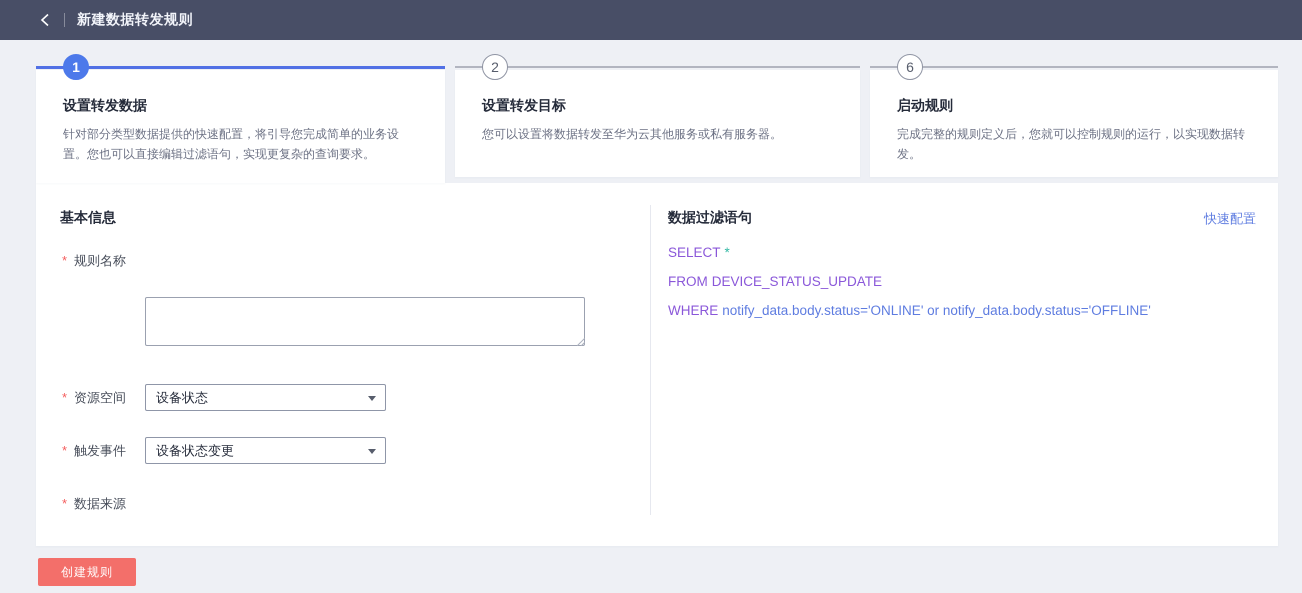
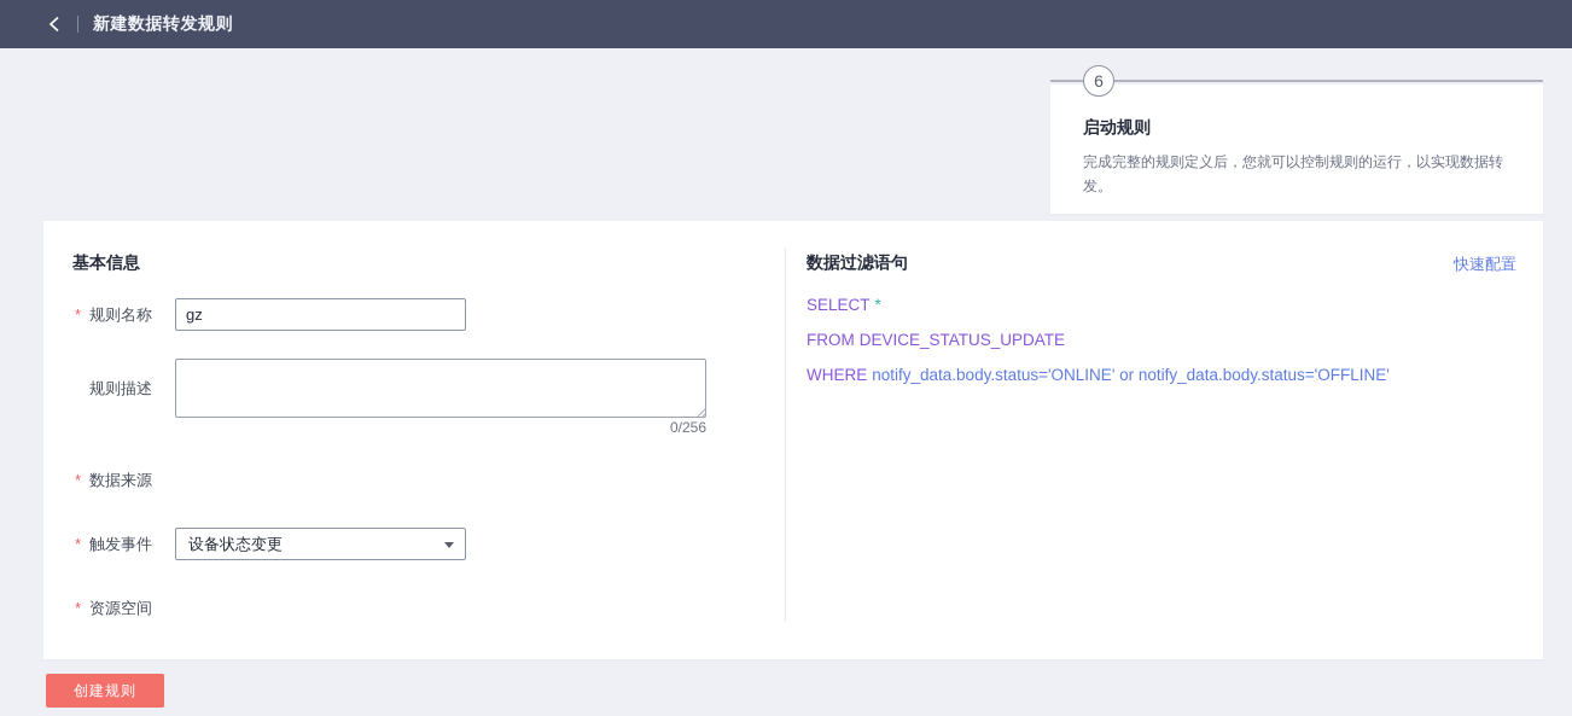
  新建数据转发规则
- 设置转发数据
- 针对部分类型数据提供的快速配置，将引导您完成简单的业务设置。您也可以直接编辑过滤语句，实现更复杂的查询要求。
- 1
- 设置转发目标
- 您可以设置将数据转发至华为云其他服务或私有服务器。
- 2
  启动规则
  完成完整的规则定义后，您就可以控制规则的运行，以实现数据转发。
  6
  基本信息
  *
  规则名称
+ gz
+ 规则描述
+ 0/256
  *
- 资源空间
+ 数据来源
- 设备状态
  *
  触发事件
  设备状态变更
  *
- 数据来源
+ 资源空间
  数据过滤语句
  快速配置
  SELECT *
  FROM DEVICE_STATUS_UPDATE
  WHERE notify_data.body.status='ONLINE' or notify_data.body.status='OFFLINE'
  创建规则
